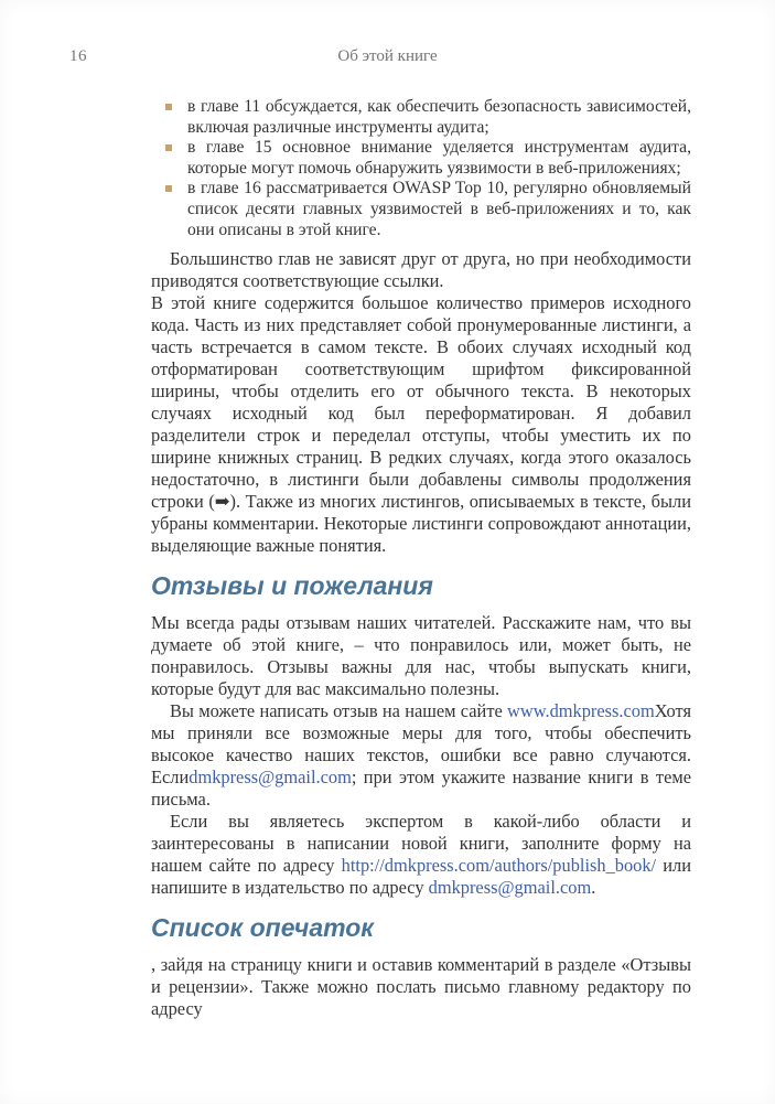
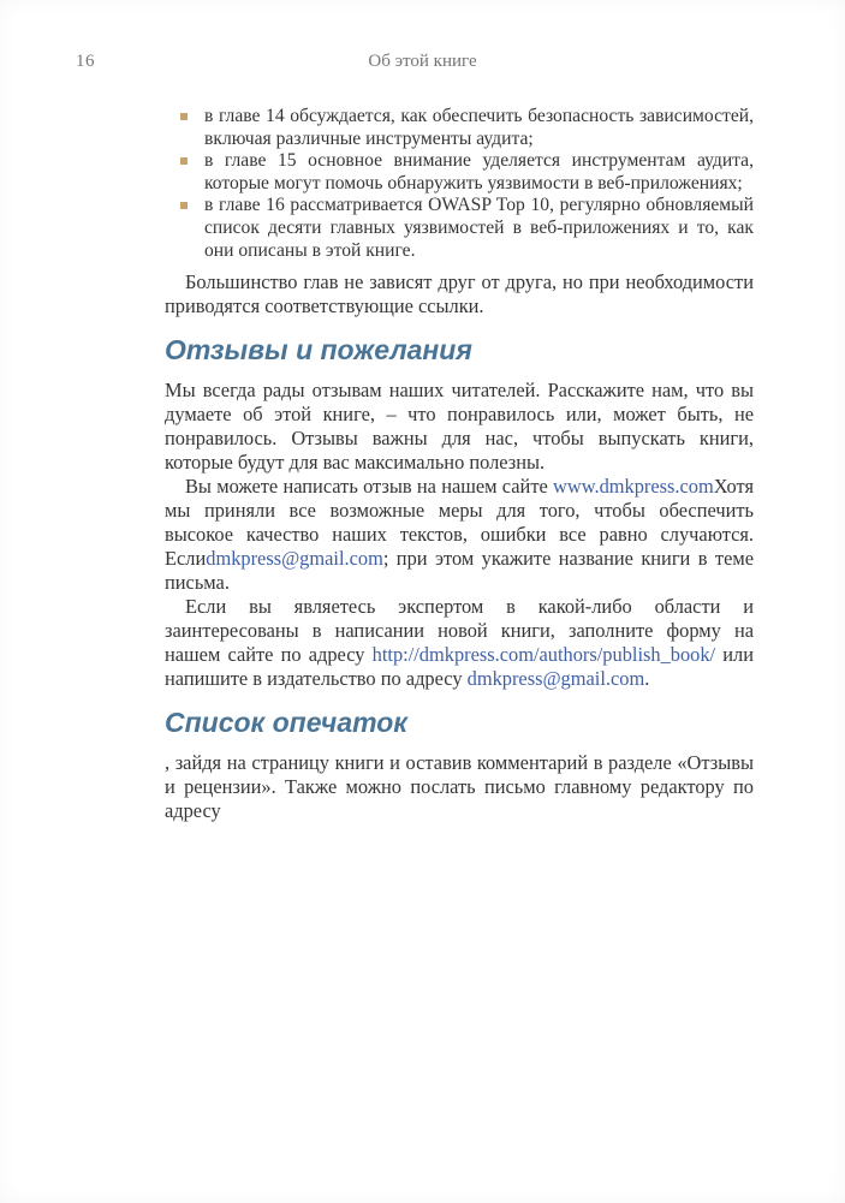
  16
  Об этой книге
- в главе 11 обсуждается, как обеспечить безопасность зависимостей, включая различные инструменты аудита;
+ в главе 14 обсуждается, как обеспечить безопасность зависимостей, включая различные инструменты аудита;
  в главе 15 основное внимание уделяется инструментам аудита, которые могут помочь обнаружить уязвимости в веб-приложениях;
  в главе 16 рассматривается OWASP Top 10, регулярно обновляемый список десяти главных уязвимостей в веб-приложениях и то, как они описаны в этой книге.
  Большинство глав не зависят друг от друга, но при необходимости приводятся соответствующие ссылки.
- В этой книге содержится большое количество примеров исходного кода. Часть из них представляет собой пронумерованные листинги, а часть встречается в самом тексте. В обоих случаях исходный код отформатирован соответствующим шрифтом фиксированной ширины, чтобы отделить его от обычного текста. В некоторых случаях исходный код был переформатирован. Я добавил разделители строк и переделал отступы, чтобы уместить их по ширине книжных страниц. В редких случаях, когда этого оказалось недостаточно, в листинги были добавлены символы продолжения строки (➡). Также из многих листингов, описываемых в тексте, были убраны комментарии. Некоторые листинги сопровождают аннотации, выделяющие важные понятия.
  Отзывы и пожелания
  Мы всегда рады отзывам наших читателей. Расскажите нам, что вы думаете об этой книге, – что понравилось или, может быть, не понравилось. Отзывы важны для нас, чтобы выпускать книги, которые будут для вас максимально полезны.
  Вы можете написать отзыв на нашем сайте www.dmkpress.comХотя мы приняли все возможные меры для того, чтобы обеспечить высокое качество наших текстов, ошибки все равно случаются. Еслиdmkpress@gmail.com; при этом укажите название книги в теме письма.
  Если вы являетесь экспертом в какой-либо области и заинтересованы в написании новой книги, заполните форму на нашем сайте по адресу http://dmkpress.com/authors/publish_book/ или напишите в издательство по адресу dmkpress@gmail.com.
  Список опечаток
  , зайдя на страницу книги и оставив комментарий в разделе «Отзывы и рецензии». Также можно послать письмо главному редактору по адресу
